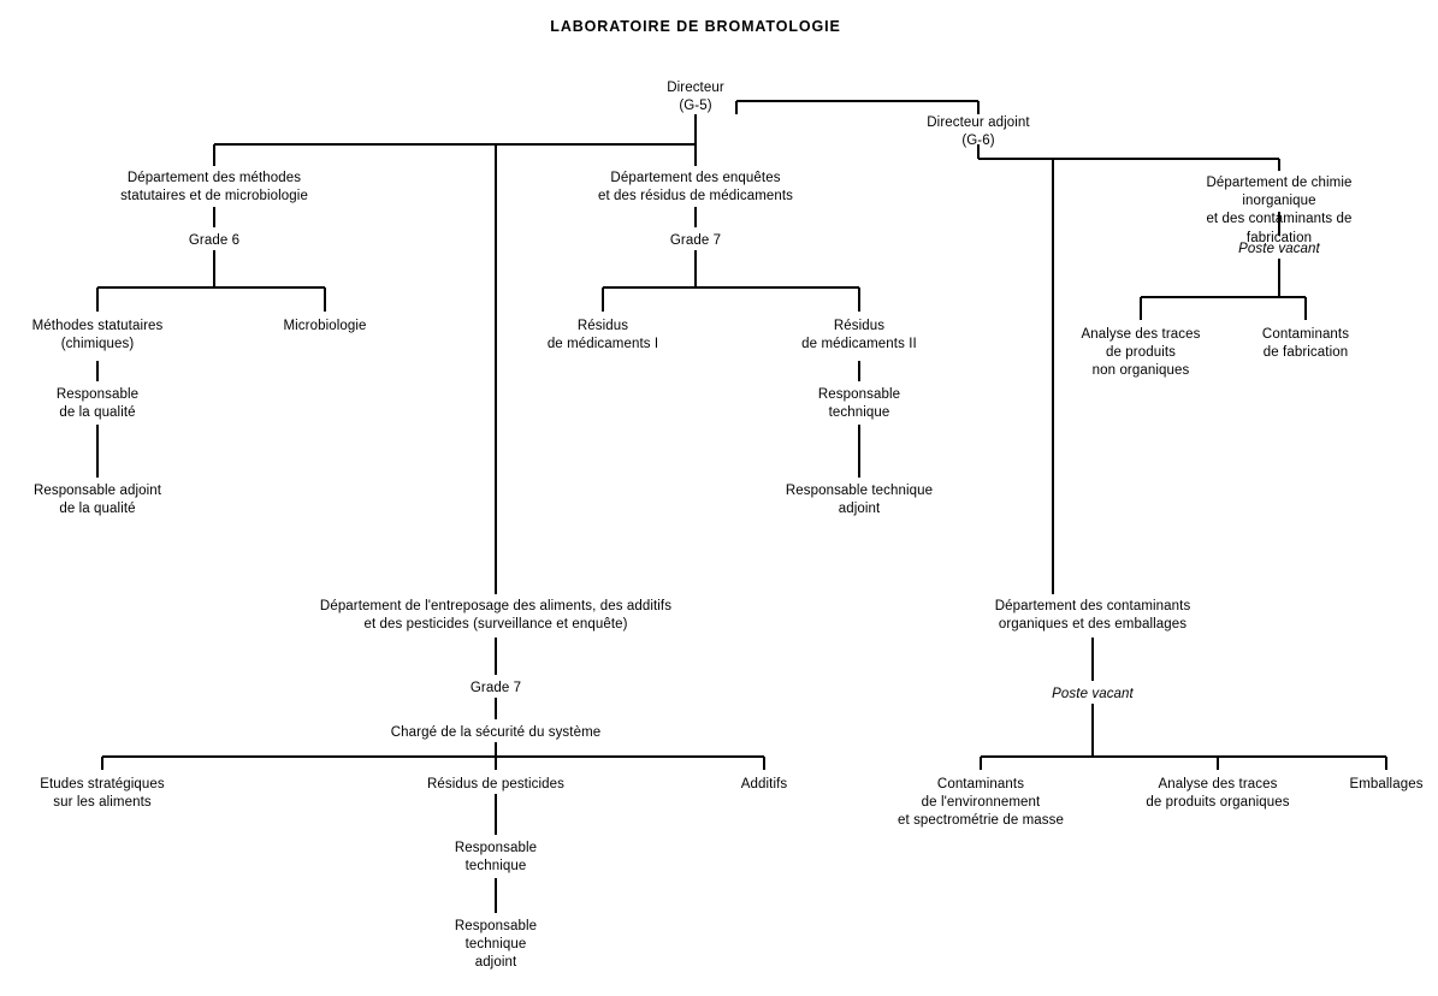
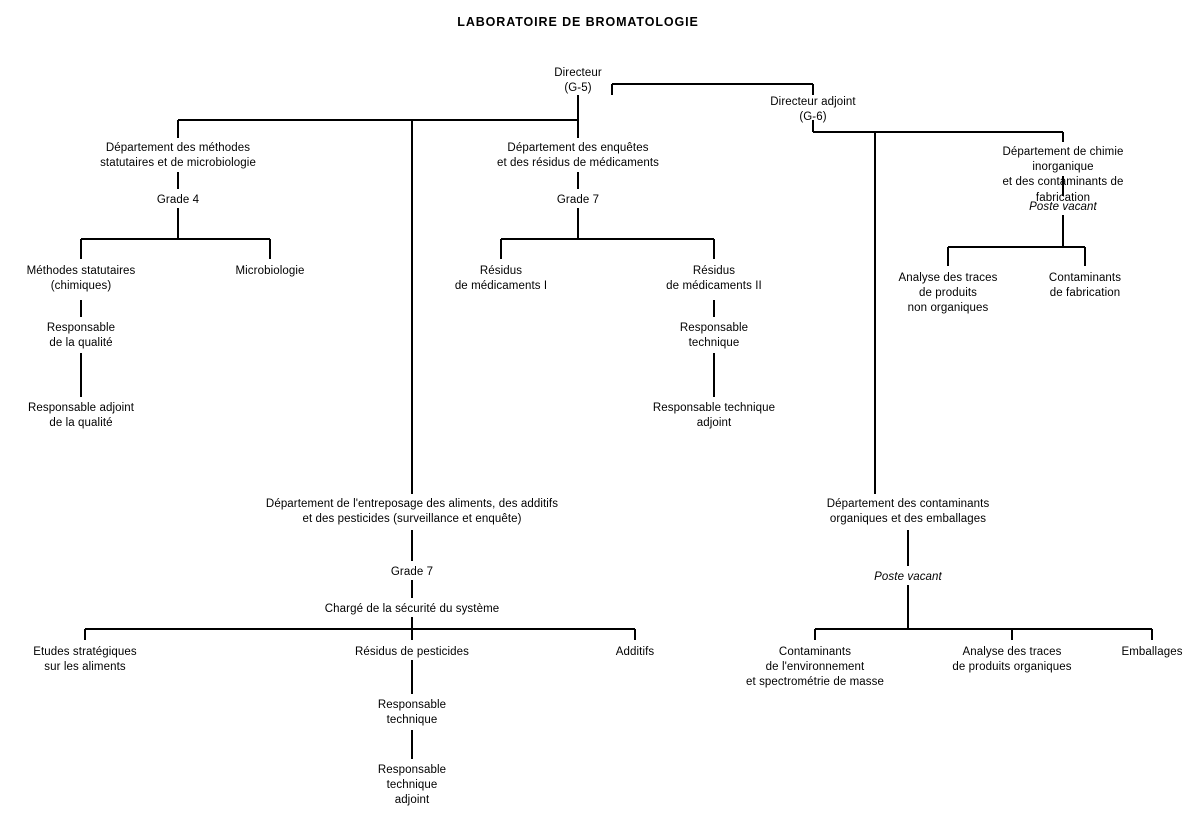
  LABORATOIRE DE BROMATOLOGIE
  Directeur
  (G-5)
  Directeur adjoint
  (G-6)
  Département des méthodes
  statutaires et de microbiologie
- Grade 6
+ Grade 4
  Méthodes statutaires
  (chimiques)
  Microbiologie
  Responsable
  de la qualité
  Responsable adjoint
  de la qualité
  Département des enquêtes
  et des résidus de médicaments
  Grade 7
  Résidus
  de médicaments I
  Résidus
  de médicaments II
  Responsable
  technique
  Responsable technique
  adjoint
  Département de chimie inorganique
  et des contaminants de fabrication
  Poste vacant
  Analyse des traces
  de produits
  non organiques
  Contaminants
  de fabrication
  Département de l'entreposage des aliments, des additifs
  et des pesticides (surveillance et enquête)
  Grade 7
  Chargé de la sécurité du système
  Etudes stratégiques
  sur les aliments
  Résidus de pesticides
  Additifs
  Responsable
  technique
  Responsable
  technique
  adjoint
  Département des contaminants
  organiques et des emballages
  Poste vacant
  Contaminants
  de l'environnement
  et spectrométrie de masse
  Analyse des traces
  de produits organiques
  Emballages
